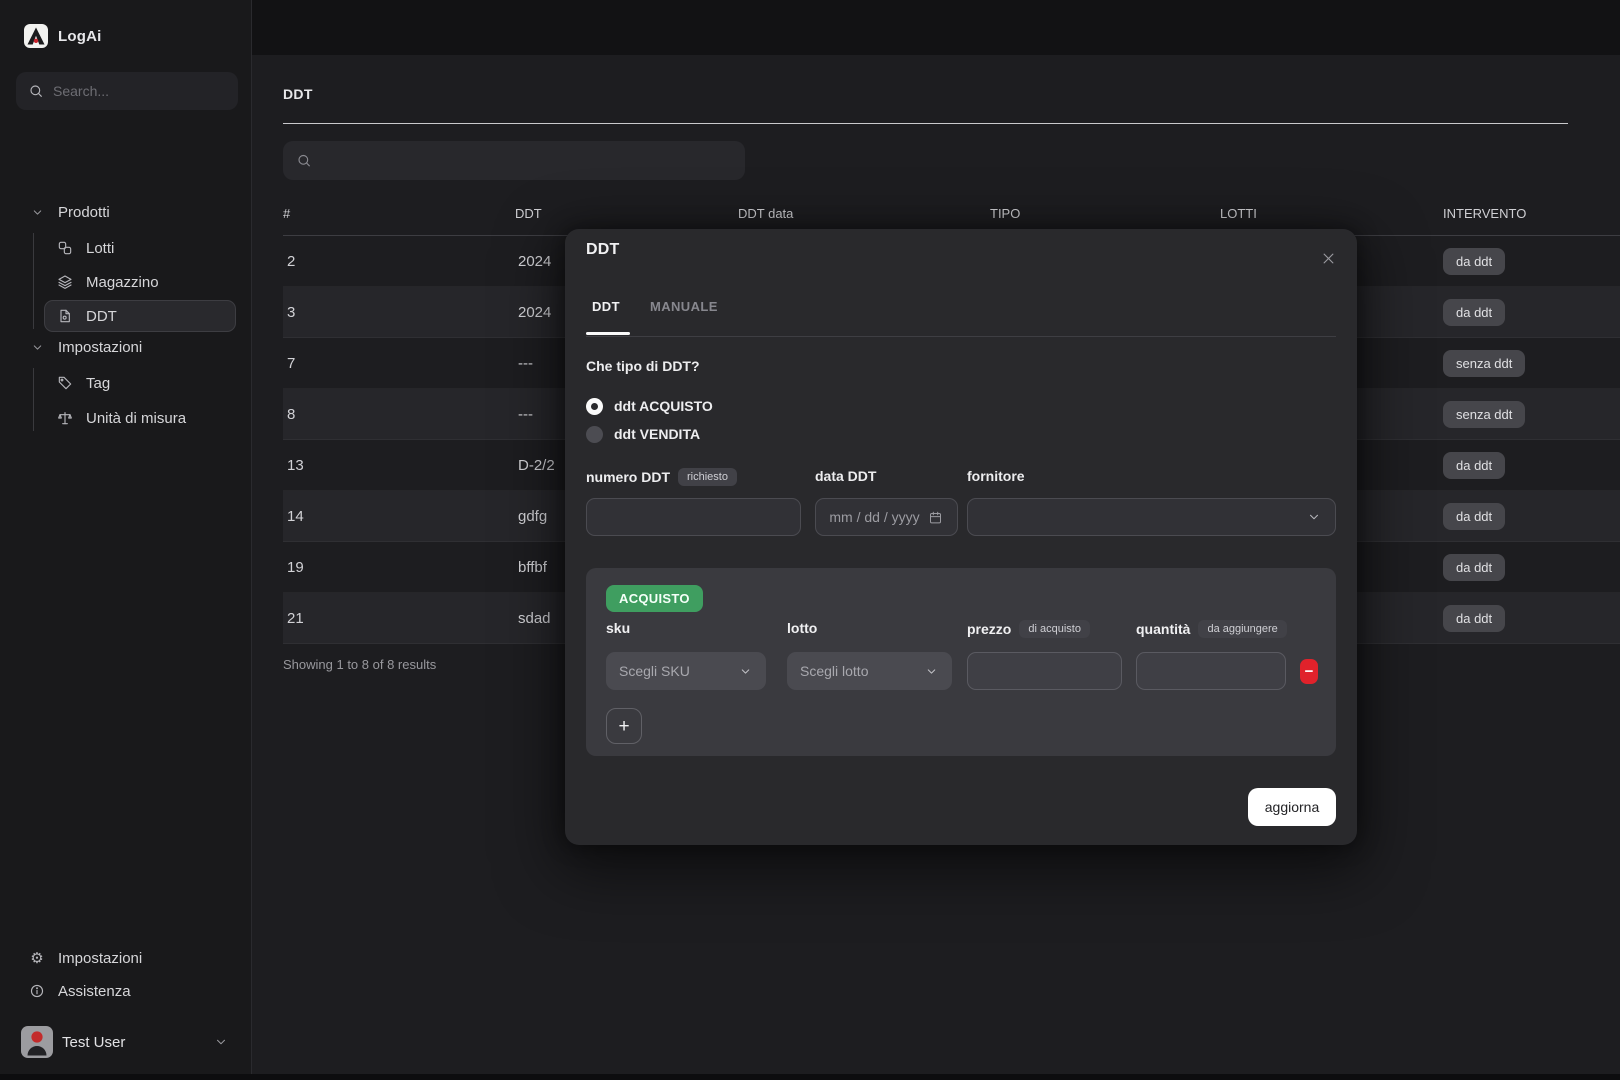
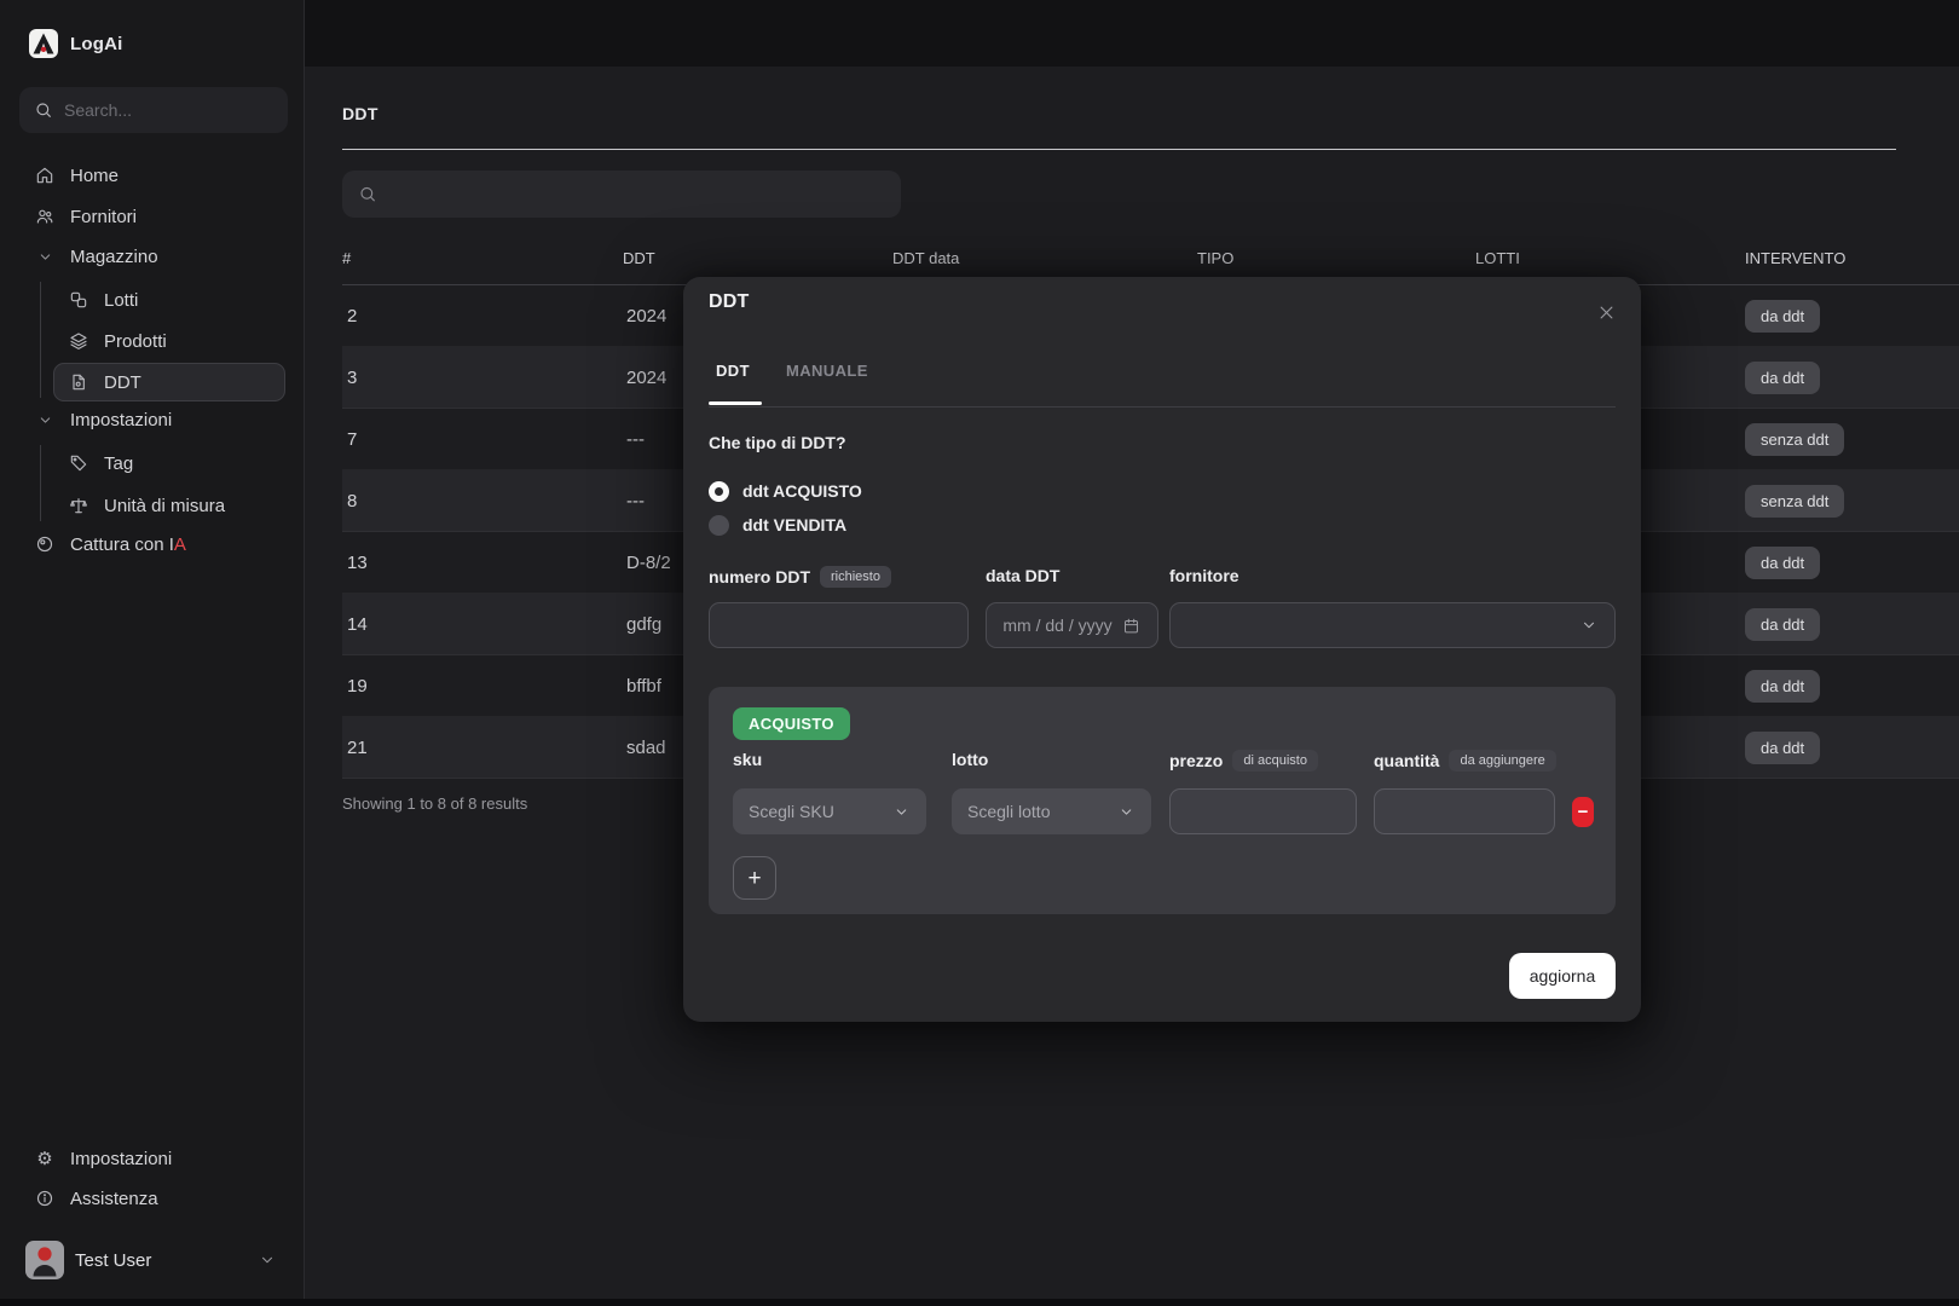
  LogAi
  Search...
+ Home
+ Fornitori
- Prodotti
+ Magazzino
  Lotti
- Magazzino
+ Prodotti
  DDT
  Impostazioni
  Tag
  Unità di misura
+ Cattura con IA
  ⚙
  Impostazioni
  Assistenza
  Test User
  DDT
  #
  DDT
  DDT data
  TIPO
  LOTTI
  INTERVENTO
  2
  2024
  da ddt
  3
  2024
  da ddt
  7
  ---
  senza ddt
  8
  ---
  senza ddt
  13
- D-2/2
+ D-8/2
  da ddt
  14
  gdfg
  da ddt
  19
  bffbf
  da ddt
  21
  sdad
  da ddt
  Showing 1 to 8 of 8 results
  DDT
  DDT
  MANUALE
  Che tipo di DDT?
  ddt ACQUISTO
  ddt VENDITA
  numero DDT
  richiesto
  data DDT
  fornitore
  mm / dd / yyyy
  ACQUISTO
  sku
  lotto
  prezzo
  di acquisto
  quantità
  da aggiungere
  Scegli SKU
  Scegli lotto
  −
  +
  aggiorna
